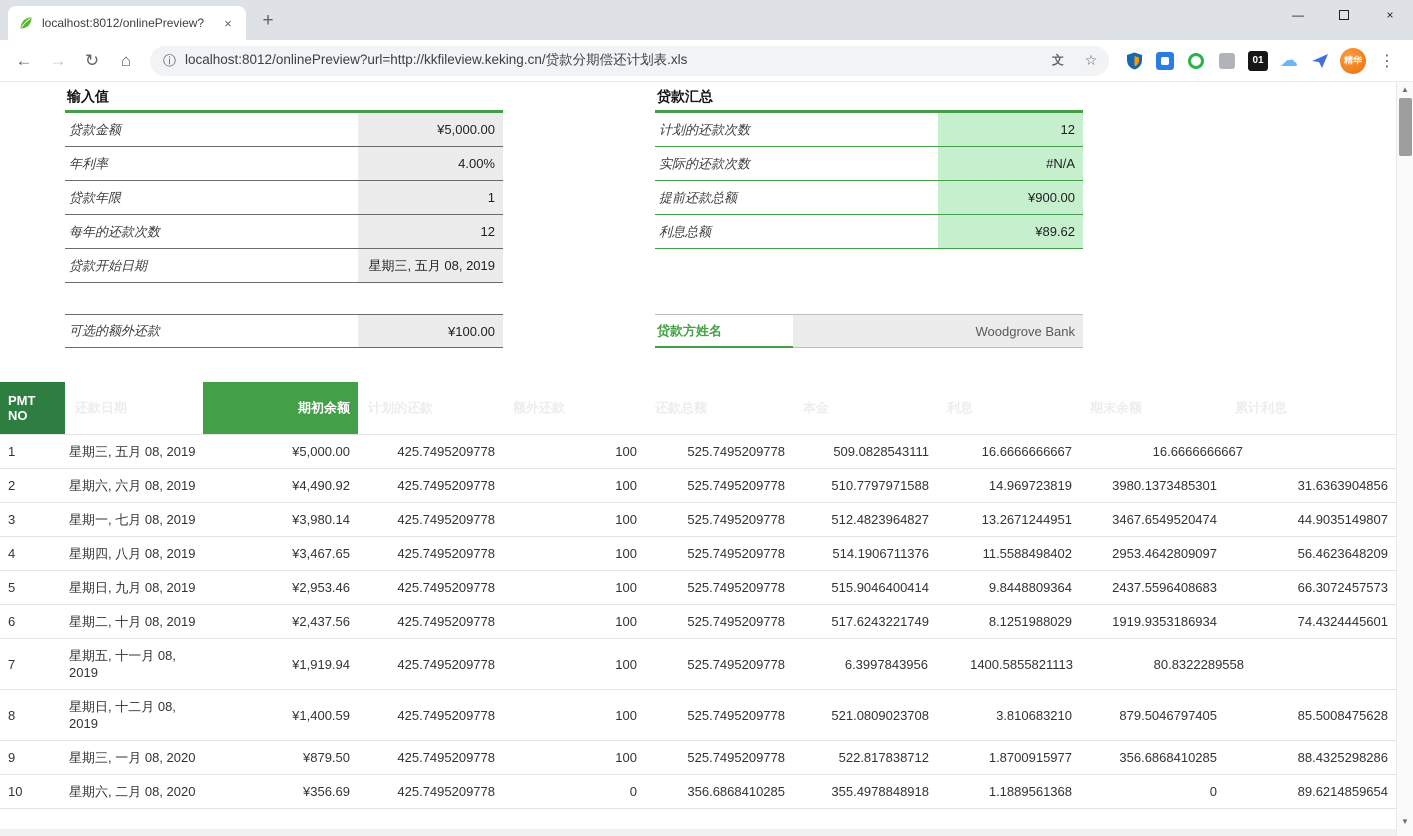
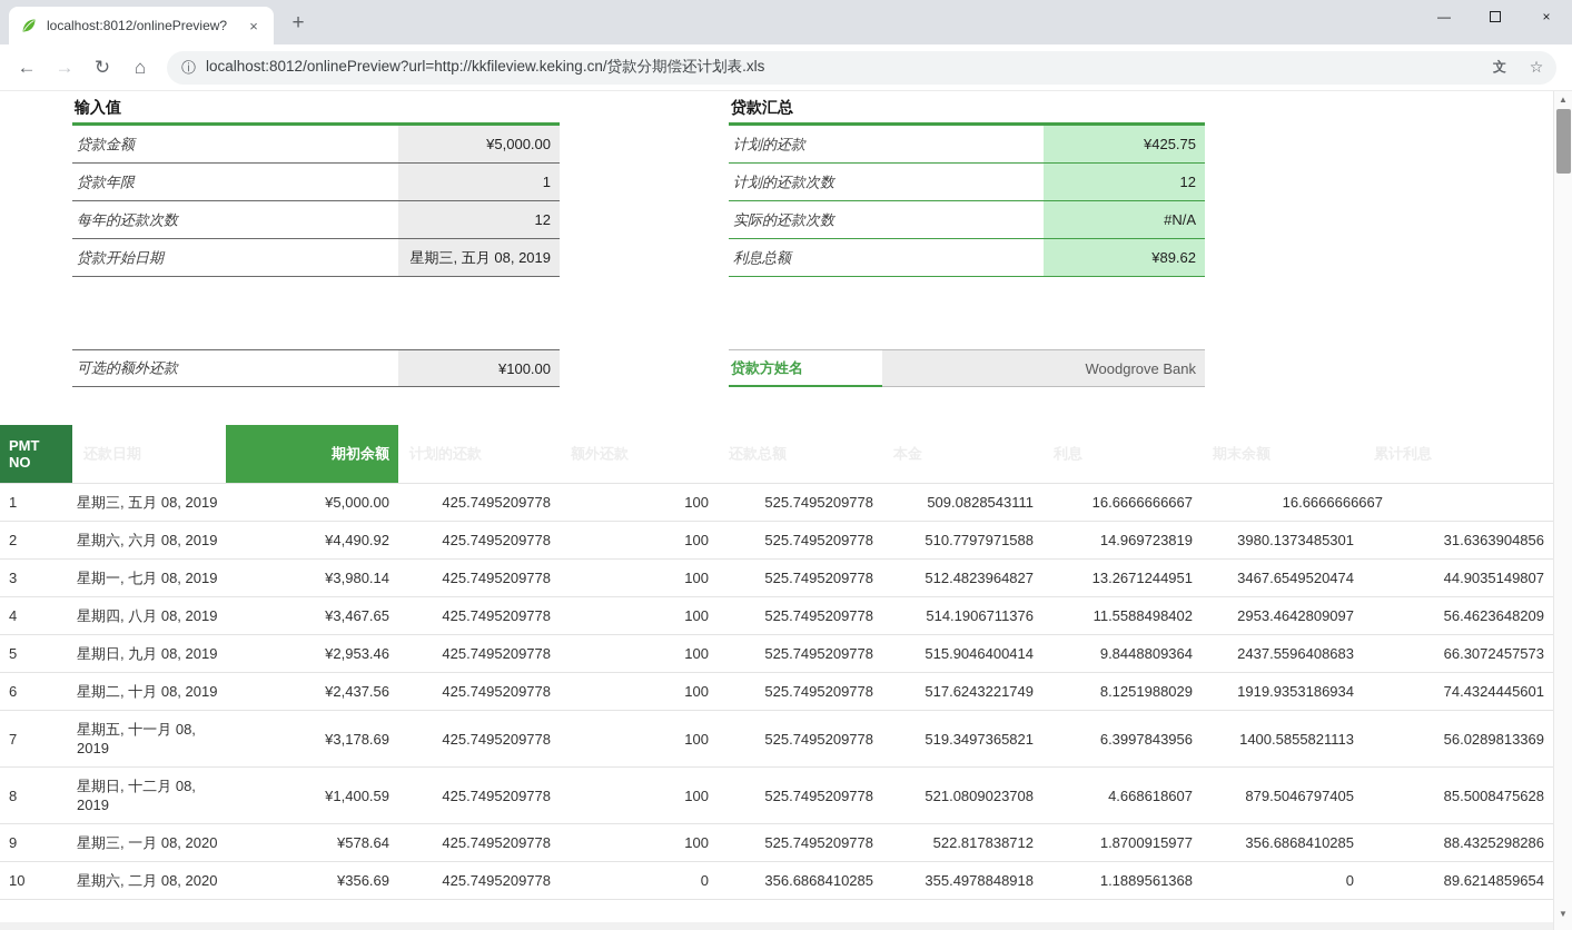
  localhost:8012/onlinePreview?
  ×
  +
  —
  ×
  ←
  →
  ↻
  ⌂
  ⓘ
  localhost:8012/onlinePreview?url=http://kkfileview.keking.cn/贷款分期偿还计划表.xls
  文
  ☆
- 01
- ☁
- 精华
- ⋮
  输入值
  贷款金额
  ¥5,000.00
- 年利率
- 4.00%
  贷款年限
  1
  每年的还款次数
  12
  贷款开始日期
  星期三, 五月 08, 2019
  贷款汇总
+ 计划的还款
+ ¥425.75
  计划的还款次数
  12
  实际的还款次数
  #N/A
- 提前还款总额
- ¥900.00
  利息总额
  ¥89.62
  可选的额外还款
  ¥100.00
  贷款方姓名
  Woodgrove Bank
  PMT NO
  期初余额
  1
  星期三, 五月 08, 2019
  ¥5,000.00
  425.7495209778
  100
  525.7495209778
  509.0828543111
  16.6666666667
  16.6666666667
  2
  星期六, 六月 08, 2019
  ¥4,490.92
  425.7495209778
  100
  525.7495209778
  510.7797971588
  14.969723819
  3980.1373485301
  31.6363904856
  3
  星期一, 七月 08, 2019
  ¥3,980.14
  425.7495209778
  100
  525.7495209778
  512.4823964827
  13.2671244951
  3467.6549520474
  44.9035149807
  4
  星期四, 八月 08, 2019
  ¥3,467.65
  425.7495209778
  100
  525.7495209778
  514.1906711376
  11.5588498402
  2953.4642809097
  56.4623648209
  5
  星期日, 九月 08, 2019
  ¥2,953.46
  425.7495209778
  100
  525.7495209778
  515.9046400414
  9.8448809364
  2437.5596408683
  66.3072457573
  6
  星期二, 十月 08, 2019
  ¥2,437.56
  425.7495209778
  100
  525.7495209778
  517.6243221749
  8.1251988029
  1919.9353186934
  74.4324445601
  7
  星期五, 十一月 08, 2019
- ¥1,919.94
+ ¥3,178.69
  425.7495209778
  100
  525.7495209778
+ 519.3497365821
  6.3997843956
  1400.5855821113
- 80.8322289558
+ 56.0289813369
  8
  星期日, 十二月 08, 2019
  ¥1,400.59
  425.7495209778
  100
  525.7495209778
  521.0809023708
- 3.810683210
+ 4.668618607
  879.5046797405
  85.5008475628
  9
  星期三, 一月 08, 2020
- ¥879.50
+ ¥578.64
  425.7495209778
  100
  525.7495209778
  522.817838712
  1.8700915977
  356.6868410285
  88.4325298286
  10
  星期六, 二月 08, 2020
  ¥356.69
  425.7495209778
  0
  356.6868410285
  355.4978848918
  1.1889561368
  0
  89.6214859654
  ▲
  ▼
